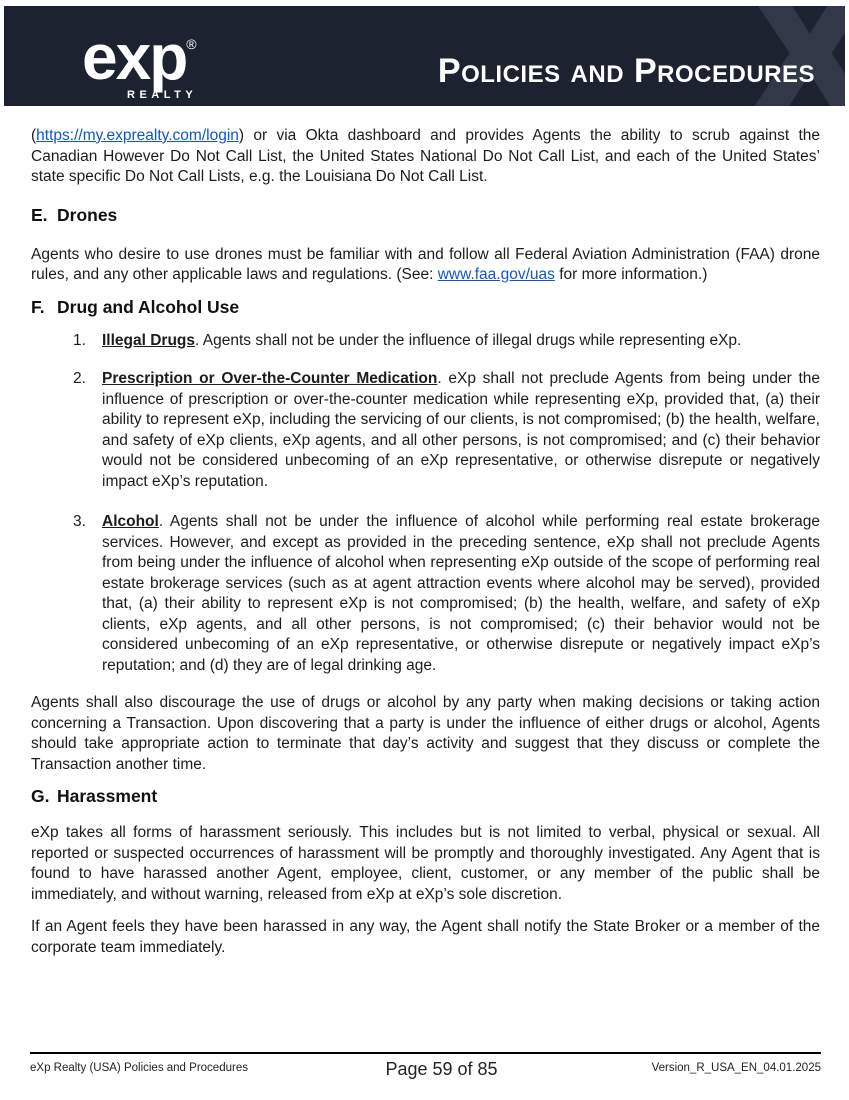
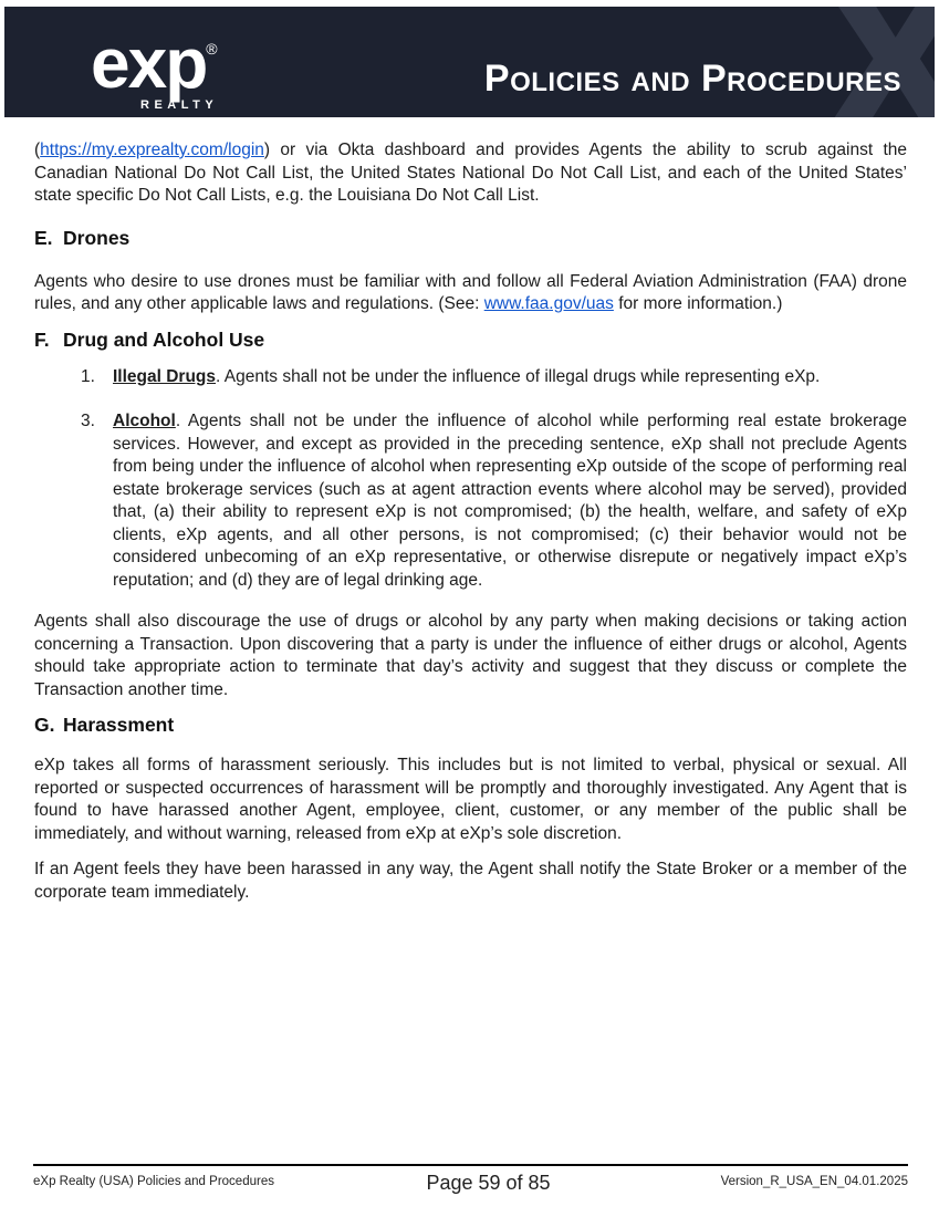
  X
  exp®
  REALTY
  Policies and Procedures
- (https://my.exprealty.com/login) or via Okta dashboard and provides Agents the ability to scrub against the Canadian However Do Not Call List, the United States National Do Not Call List, and each of the United States’ state specific Do Not Call Lists, e.g. the Louisiana Do Not Call List.
+ (https://my.exprealty.com/login) or via Okta dashboard and provides Agents the ability to scrub against the Canadian National Do Not Call List, the United States National Do Not Call List, and each of the United States’ state specific Do Not Call Lists, e.g. the Louisiana Do Not Call List.
  E. Drones
  Agents who desire to use drones must be familiar with and follow all Federal Aviation Administration (FAA) drone rules, and any other applicable laws and regulations. (See: www.faa.gov/uas for more information.)
  F. Drug and Alcohol Use
  1.
  Illegal Drugs. Agents shall not be under the influence of illegal drugs while representing eXp.
- 2.
- Prescription or Over-the-Counter Medication. eXp shall not preclude Agents from being under the influence of prescription or over-the-counter medication while representing eXp, provided that, (a) their ability to represent eXp, including the servicing of our clients, is not compromised; (b) the health, welfare, and safety of eXp clients, eXp agents, and all other persons, is not compromised; and (c) their behavior would not be considered unbecoming of an eXp representative, or otherwise disrepute or negatively impact eXp’s reputation.
  3.
  Alcohol. Agents shall not be under the influence of alcohol while performing real estate brokerage services. However, and except as provided in the preceding sentence, eXp shall not preclude Agents from being under the influence of alcohol when representing eXp outside of the scope of performing real estate brokerage services (such as at agent attraction events where alcohol may be served), provided that, (a) their ability to represent eXp is not compromised; (b) the health, welfare, and safety of eXp clients, eXp agents, and all other persons, is not compromised; (c) their behavior would not be considered unbecoming of an eXp representative, or otherwise disrepute or negatively impact eXp’s reputation; and (d) they are of legal drinking age.
  Agents shall also discourage the use of drugs or alcohol by any party when making decisions or taking action concerning a Transaction. Upon discovering that a party is under the influence of either drugs or alcohol, Agents should take appropriate action to terminate that day’s activity and suggest that they discuss or complete the Transaction another time.
  G. Harassment
  eXp takes all forms of harassment seriously. This includes but is not limited to verbal, physical or sexual. All reported or suspected occurrences of harassment will be promptly and thoroughly investigated. Any Agent that is found to have harassed another Agent, employee, client, customer, or any member of the public shall be immediately, and without warning, released from eXp at eXp’s sole discretion.
  If an Agent feels they have been harassed in any way, the Agent shall notify the State Broker or a member of the corporate team immediately.
  eXp Realty (USA) Policies and Procedures
  Page 59 of 85
  Version_R_USA_EN_04.01.2025
